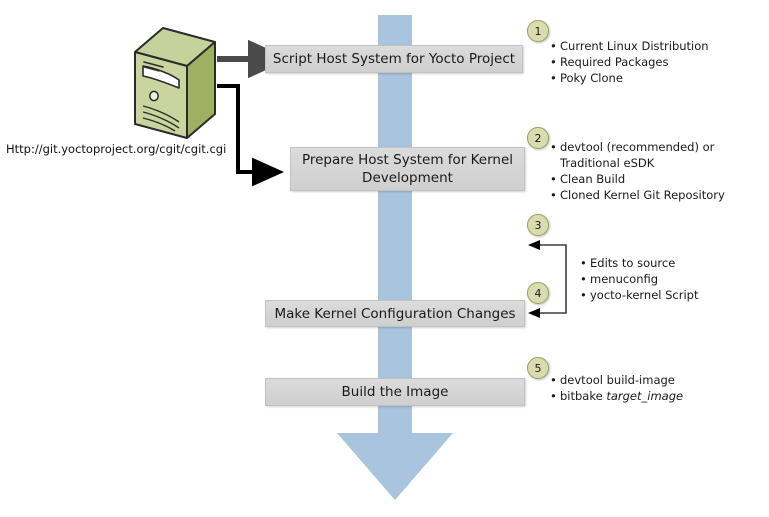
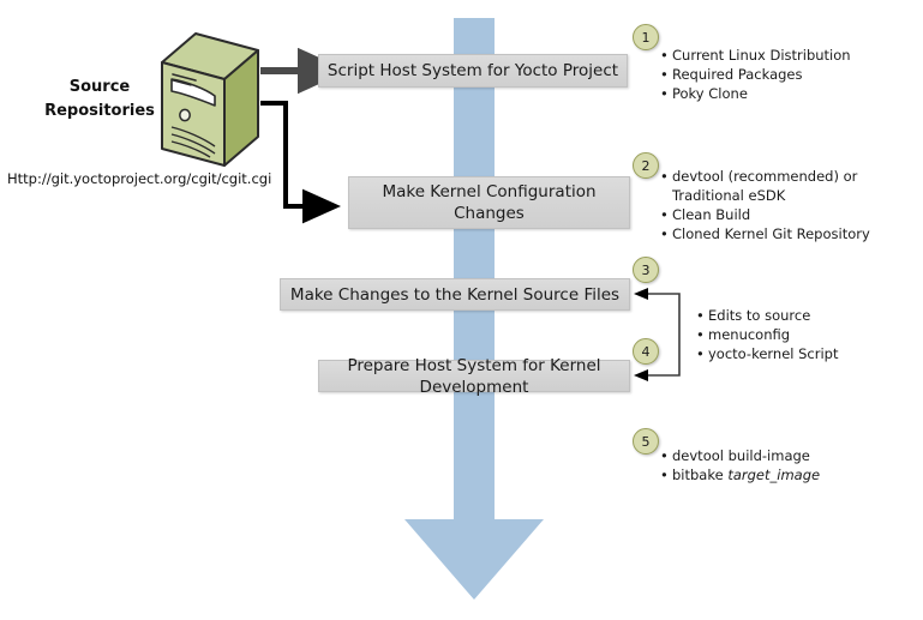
+ Source
+ Repositories
  Http://git.yoctoproject.org/cgit/cgit.cgi
  Script Host System for Yocto Project
- Prepare Host System for Kernel Development
+ Make Kernel Configuration Changes
+ Make Changes to the Kernel Source Files
- Make Kernel Configuration Changes
+ Prepare Host System for Kernel Development
- Build the Image
  1
  2
  3
  4
  5
  •
  Current Linux Distribution
  •
  Required Packages
  •
  Poky Clone
  •
  devtool (recommended) or Traditional eSDK
  •
  Clean Build
  •
  Cloned Kernel Git Repository
  •
  Edits to source
  •
  menuconfig
  •
  yocto-kernel Script
  •
  devtool build-image
  •
  bitbake target_image
